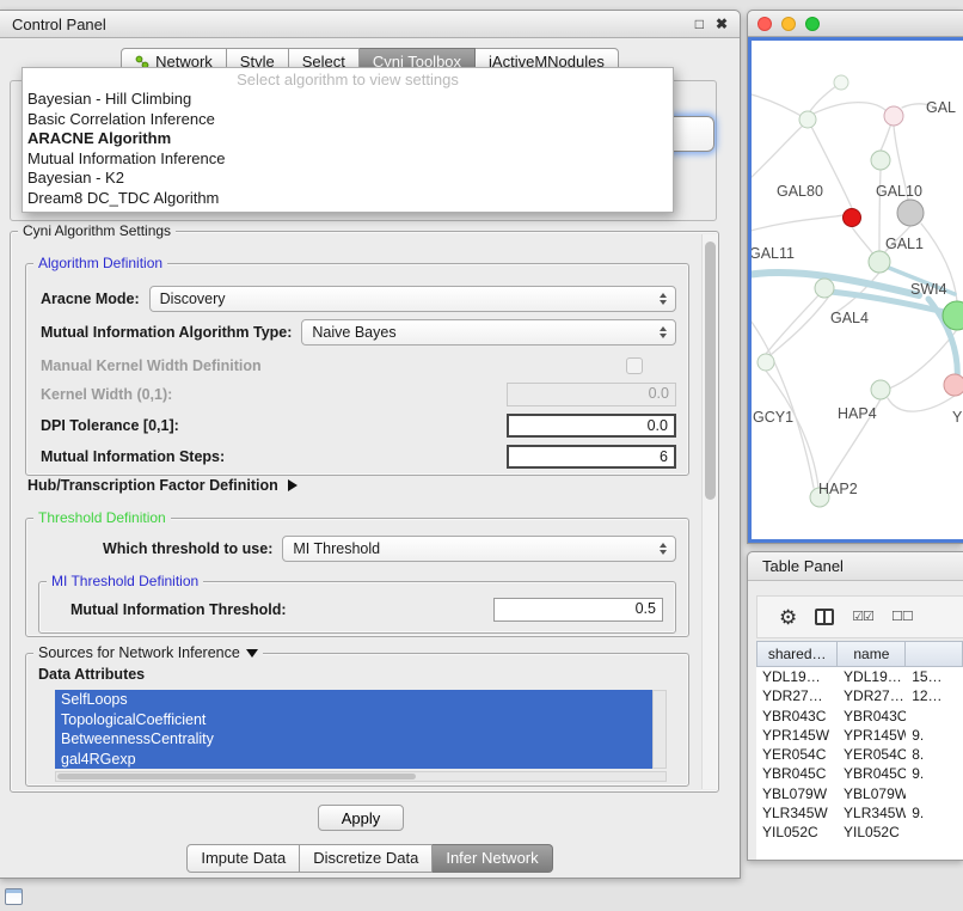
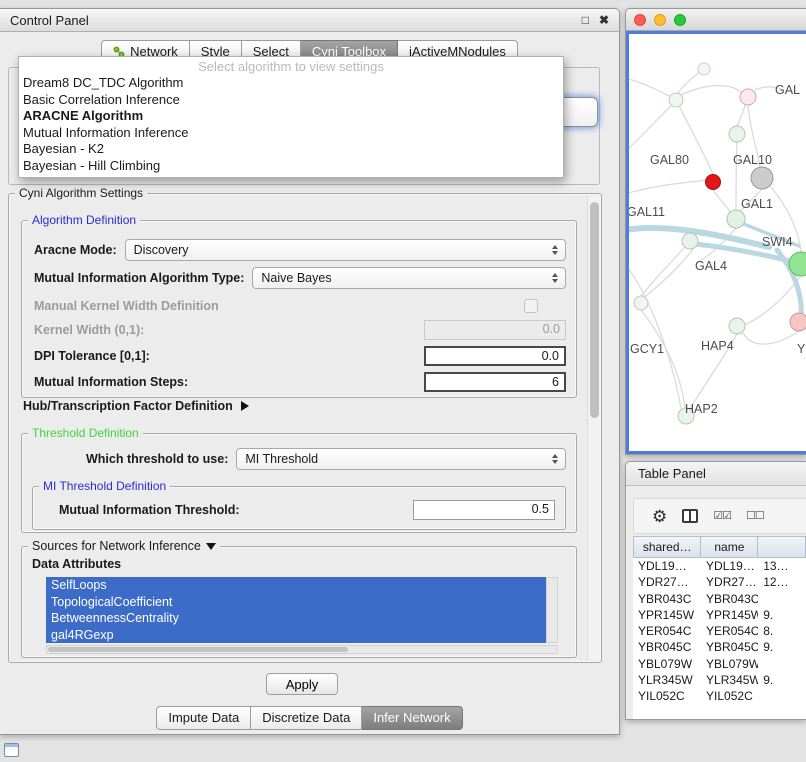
  Control Panel
  □
  ✖
  Network
  Style
  Select
  Cyni Toolbox
  jActiveMNodules
  Select algorithm to view settings
- Bayesian - Hill Climbing
+ Dream8 DC_TDC Algorithm
  Basic Correlation Inference
  ARACNE Algorithm
  Mutual Information Inference
  Bayesian - K2
- Dream8 DC_TDC Algorithm
+ Bayesian - Hill Climbing
  Cyni Algorithm Settings
  Algorithm Definition
  Aracne Mode:
  Discovery
  Mutual Information Algorithm Type:
  Naive Bayes
  Manual Kernel Width Definition
  Kernel Width (0,1):
  0.0
  DPI Tolerance [0,1]:
  0.0
  Mutual Information Steps:
  6
  Hub/Transcription Factor Definition
  Threshold Definition
  Which threshold to use:
  MI Threshold
  MI Threshold Definition
  Mutual Information Threshold:
  0.5
  Sources for Network Inference
  Data Attributes
  SelfLoops
  TopologicalCoefficient
  BetweennessCentrality
  gal4RGexp
  Apply
  Impute Data
  Discretize Data
  Infer Network
  GAL
  GAL80
  GAL10
  GAL11
  GAL1
  SWI4
  GAL4
  GCY1
  HAP4
  HAP2
  Y
  Table Panel
  ⚙
  ☑☑
  ☐☐
  shared…
  name
  YDL19…
  YDL19…
- 15…
+ 13…
  YDR27…
  YDR27…
  12…
  YBR043C
  YBR043C
  YPR145W
  YPR145W
  9.
  YER054C
  YER054C
  8.
  YBR045C
  YBR045C
  9.
  YBL079W
  YBL079W
  YLR345W
  YLR345W
  9.
  YIL052C
  YIL052C
